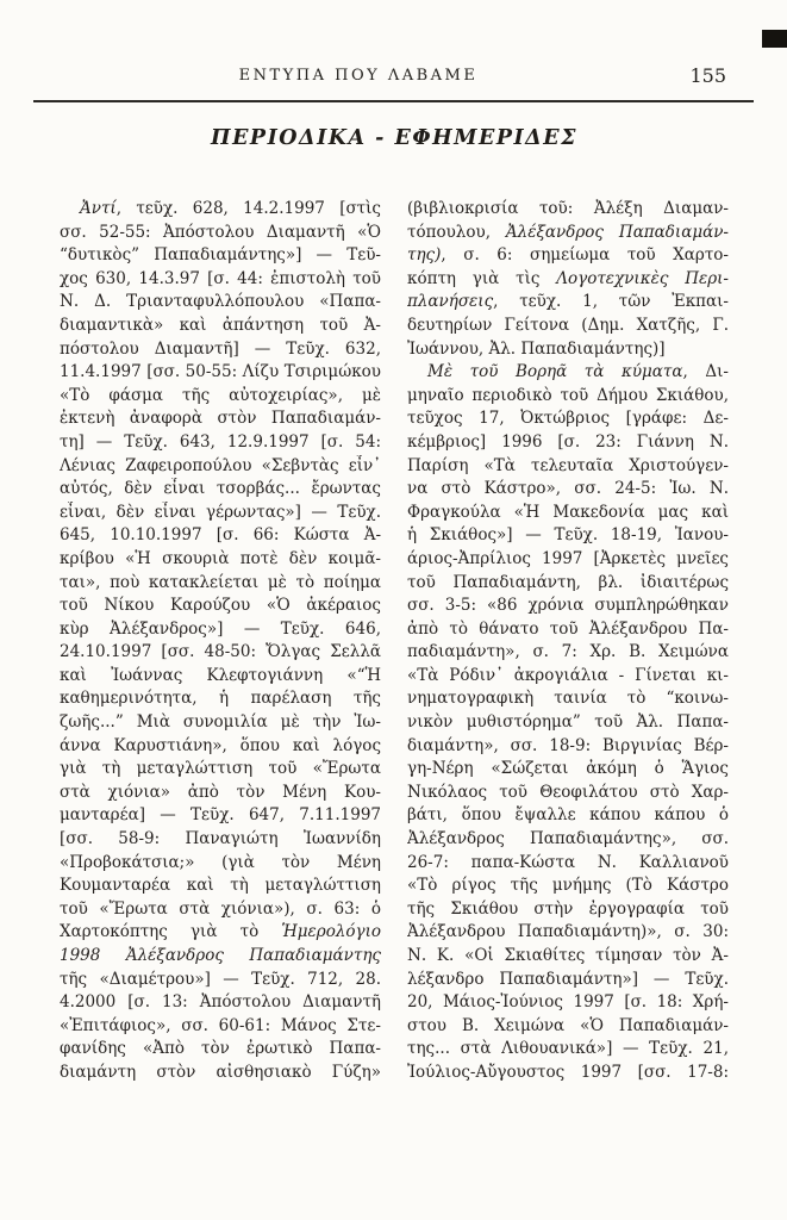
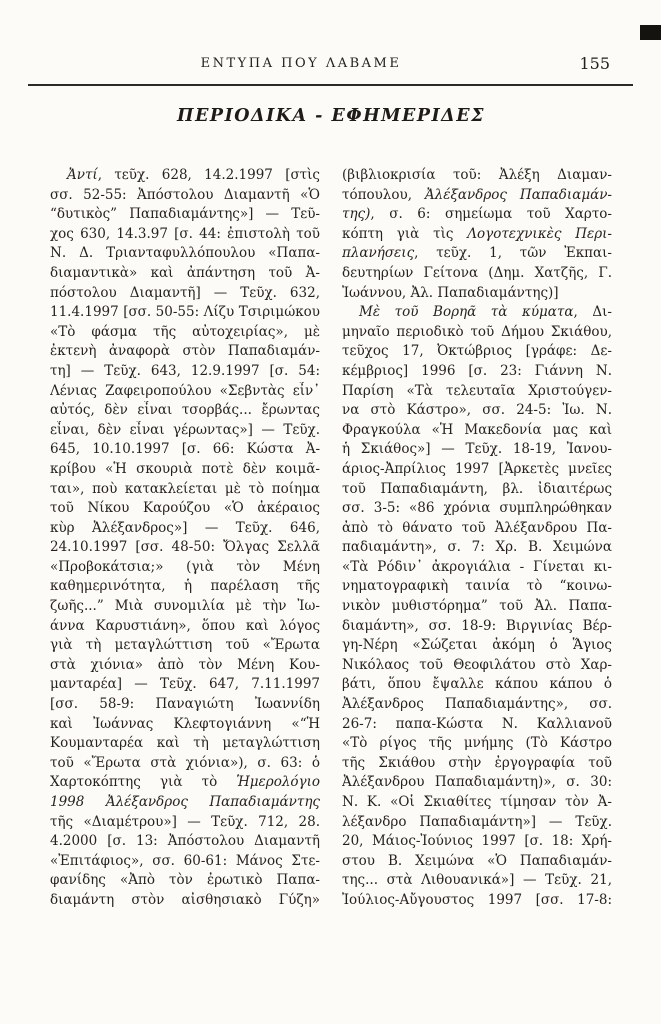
  ΕΝΤΥΠΑ ΠΟΥ ΛΑΒΑΜΕ
  155
  ΠΕΡΙΟΔΙΚΑ - ΕΦΗΜΕΡΙΔΕΣ
  Ἀντί, τεῦχ. 628, 14.2.1997 [στὶς
  σσ. 52-55: Ἀπόστολου Διαμαντῆ «Ὁ
  “δυτικὸς” Παπαδιαμάντης»] — Τεῦ-
  χος 630, 14.3.97 [σ. 44: ἐπιστολὴ τοῦ
  Ν. Δ. Τριανταφυλλόπουλου «Παπα-
  διαμαντικὰ» καὶ ἀπάντηση τοῦ Ἀ-
  πόστολου Διαμαντῆ] — Τεῦχ. 632,
  11.4.1997 [σσ. 50-55: Λίζυ Τσιριμώκου
  «Τὸ φάσμα τῆς αὐτοχειρίας», μὲ
  ἐκτενὴ ἀναφορὰ στὸν Παπαδιαμάν-
  τη] — Τεῦχ. 643, 12.9.1997 [σ. 54:
  Λένιας Ζαφειροπούλου «Σεβντὰς εἶν᾽
  αὐτός, δὲν εἶναι τσορβάς... ἔρωντας
  εἶναι, δὲν εἶναι γέρωντας»] — Τεῦχ.
  645, 10.10.1997 [σ. 66: Κώστα Ἀ-
  κρίβου «Ἡ σκουριὰ ποτὲ δὲν κοιμᾶ-
  ται», ποὺ κατακλείεται μὲ τὸ ποίημα
  τοῦ Νίκου Καρούζου «Ὁ ἀκέραιος
  κὺρ Ἀλέξανδρος»] — Τεῦχ. 646,
  24.10.1997 [σσ. 48-50: Ὄλγας Σελλᾶ
- καὶ Ἰωάννας Κλεφτογιάννη «“Ἡ
+ «Προβοκάτσια;» (γιὰ τὸν Μένη
  καθημερινότητα, ἡ παρέλαση τῆς
  ζωῆς...” Μιὰ συνομιλία μὲ τὴν Ἰω-
  άννα Καρυστιάνη», ὅπου καὶ λόγος
  γιὰ τὴ μεταγλώττιση τοῦ «Ἔρωτα
  στὰ χιόνια» ἀπὸ τὸν Μένη Κου-
  μανταρέα] — Τεῦχ. 647, 7.11.1997
  [σσ. 58-9: Παναγιώτη Ἰωαννίδη
- «Προβοκάτσια;» (γιὰ τὸν Μένη
+ καὶ Ἰωάννας Κλεφτογιάννη «“Ἡ
  Κουμανταρέα καὶ τὴ μεταγλώττιση
  τοῦ «Ἔρωτα στὰ χιόνια»), σ. 63: ὁ
  Χαρτοκόπτης γιὰ τὸ Ἡμερολόγιο
  1998 Ἀλέξανδρος Παπαδιαμάντης
  τῆς «Διαμέτρου»] — Τεῦχ. 712, 28.
  4.2000 [σ. 13: Ἀπόστολου Διαμαντῆ
  «Ἐπιτάφιος», σσ. 60-61: Μάνος Στε-
  φανίδης «Ἀπὸ τὸν ἐρωτικὸ Παπα-
  διαμάντη στὸν αἰσθησιακὸ Γύζη»
  (βιβλιοκρισία τοῦ: Ἀλέξη Διαμαν-
  τόπουλου, Ἀλέξανδρος Παπαδιαμάν-
  της), σ. 6: σημείωμα τοῦ Χαρτο-
  κόπτη γιὰ τὶς Λογοτεχνικὲς Περι-
  πλανήσεις, τεῦχ. 1, τῶν Ἐκπαι-
  δευτηρίων Γείτονα (Δημ. Χατζῆς, Γ.
  Ἰωάννου, Ἀλ. Παπαδιαμάντης)]
  Μὲ τοῦ Βορηᾶ τὰ κύματα, Δι-
  μηναῖο περιοδικὸ τοῦ Δήμου Σκιάθου,
  τεῦχος 17, Ὀκτώβριος [γράφε: Δε-
  κέμβριος] 1996 [σ. 23: Γιάννη Ν.
  Παρίση «Τὰ τελευταῖα Χριστούγεν-
  να στὸ Κάστρο», σσ. 24-5: Ἰω. Ν.
  Φραγκούλα «Ἡ Μακεδονία μας καὶ
  ἡ Σκιάθος»] — Τεῦχ. 18-19, Ἰανου-
  άριος-Ἀπρίλιος 1997 [Ἀρκετὲς μνεῖες
  τοῦ Παπαδιαμάντη, βλ. ἰδιαιτέρως
  σσ. 3-5: «86 χρόνια συμπληρώθηκαν
  ἀπὸ τὸ θάνατο τοῦ Ἀλέξανδρου Πα-
  παδιαμάντη», σ. 7: Χρ. Β. Χειμώνα
  «Τὰ Ρόδιν᾽ ἀκρογιάλια - Γίνεται κι-
  νηματογραφικὴ ταινία τὸ “κοινω-
  νικὸν μυθιστόρημα” τοῦ Ἀλ. Παπα-
  διαμάντη», σσ. 18-9: Βιργινίας Βέρ-
  γη-Νέρη «Σώζεται ἀκόμη ὁ Ἅγιος
  Νικόλαος τοῦ Θεοφιλάτου στὸ Χαρ-
  βάτι, ὅπου ἔψαλλε κάπου κάπου ὁ
  Ἀλέξανδρος Παπαδιαμάντης», σσ.
  26-7: παπα-Κώστα Ν. Καλλιανοῦ
  «Τὸ ρίγος τῆς μνήμης (Τὸ Κάστρο
  τῆς Σκιάθου στὴν ἐργογραφία τοῦ
  Ἀλέξανδρου Παπαδιαμάντη)», σ. 30:
  Ν. Κ. «Οἱ Σκιαθίτες τίμησαν τὸν Ἀ-
  λέξανδρο Παπαδιαμάντη»] — Τεῦχ.
  20, Μάιος-Ἰούνιος 1997 [σ. 18: Χρή-
  στου Β. Χειμώνα «Ὁ Παπαδιαμάν-
  της... στὰ Λιθουανικά»] — Τεῦχ. 21,
  Ἰούλιος-Αὔγουστος 1997 [σσ. 17-8:
